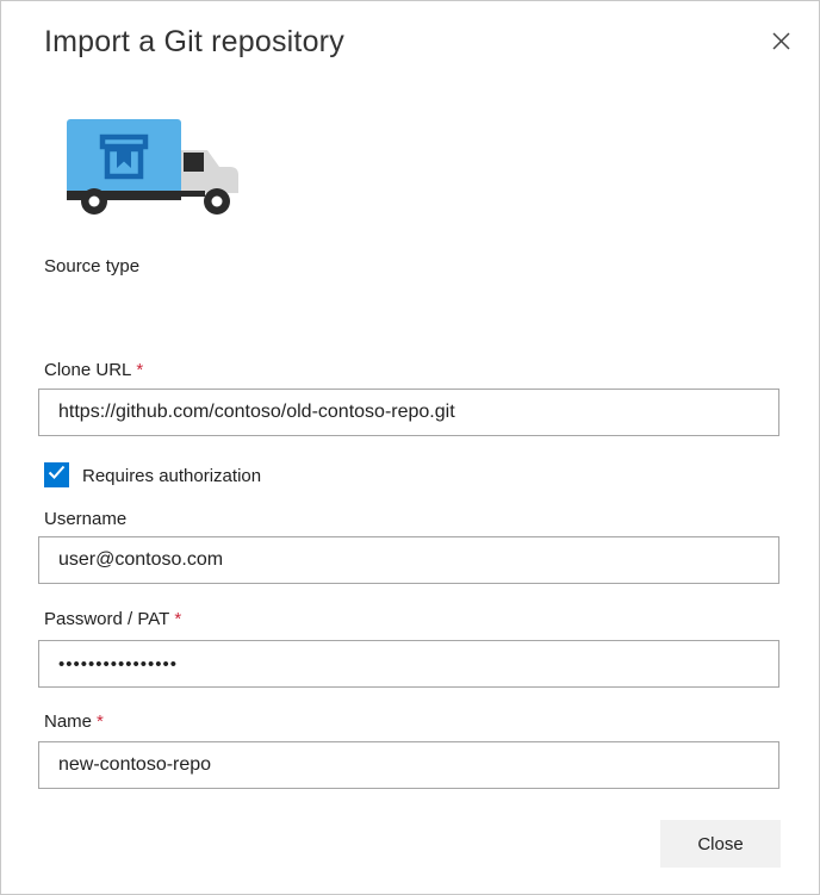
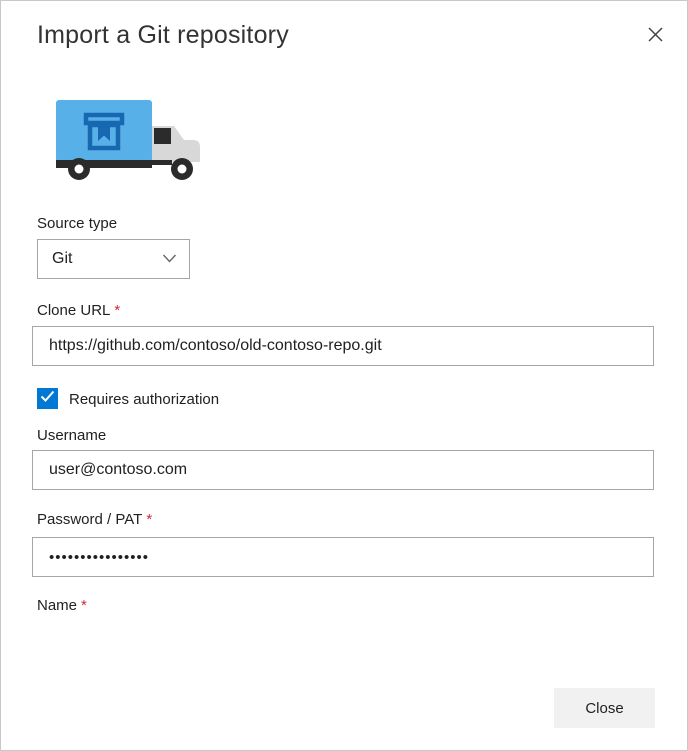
  Import a Git repository
  Source type
+ Git
  Clone URL *
  https://github.com/contoso/old-contoso-repo.git
  Requires authorization
  Username
  user@contoso.com
  Password / PAT *
  ••••••••••••••••
  Name *
- new-contoso-repo
  Close
